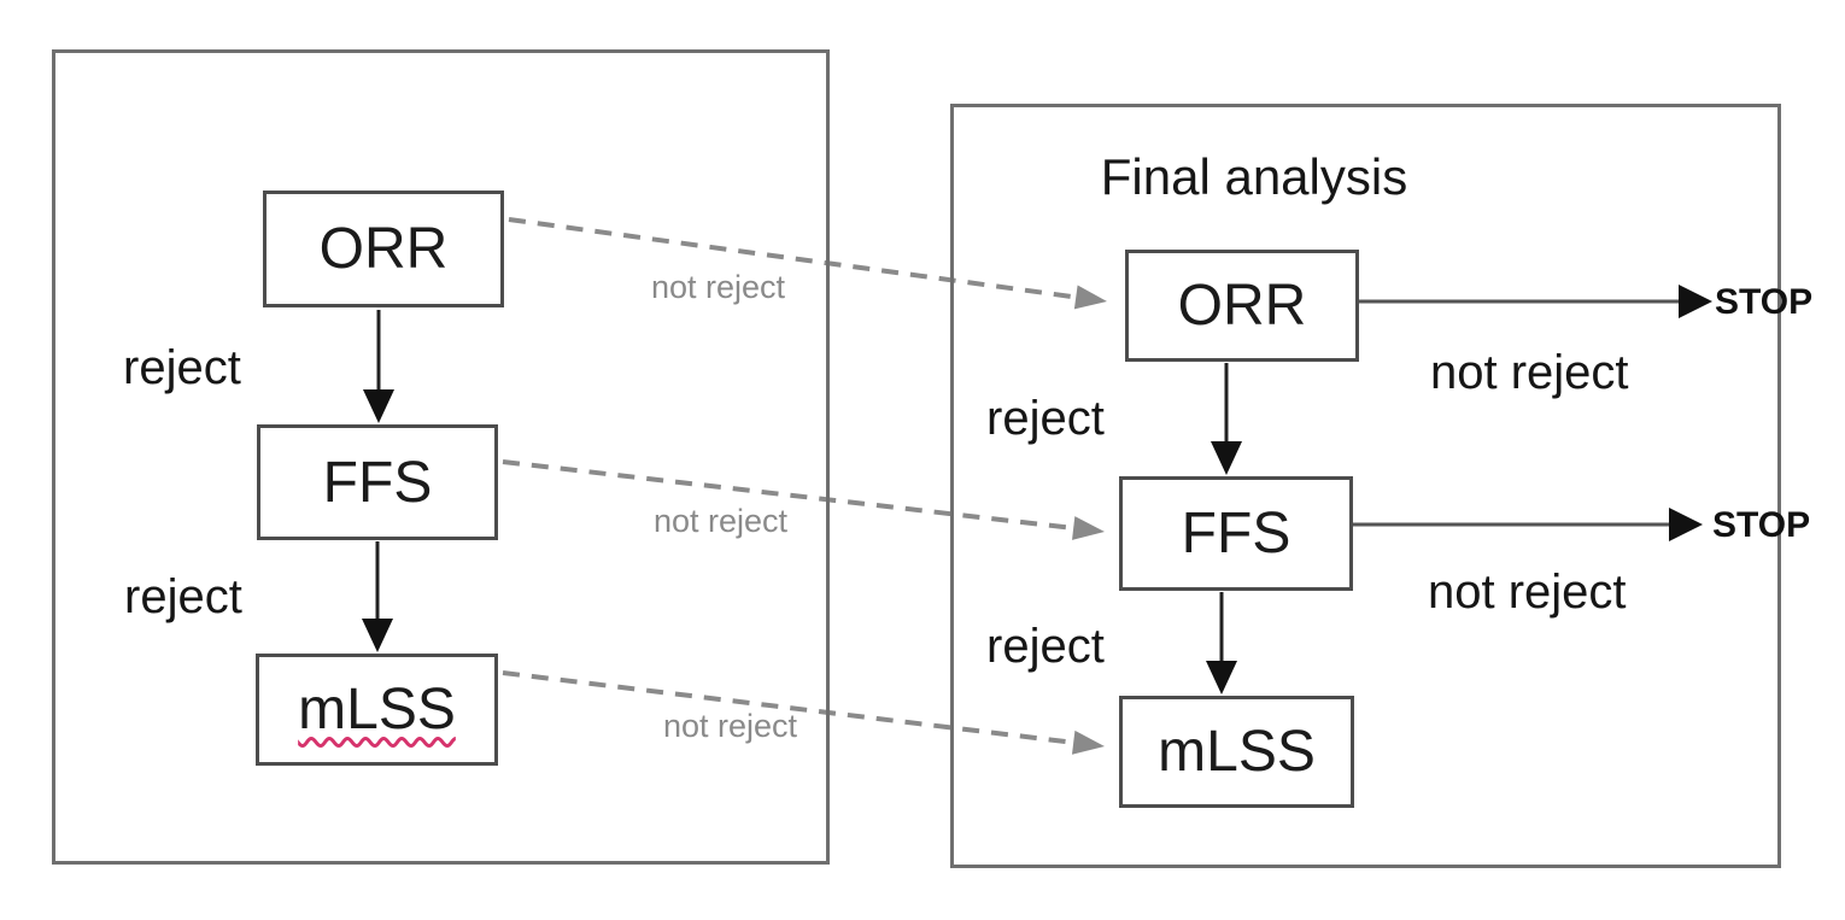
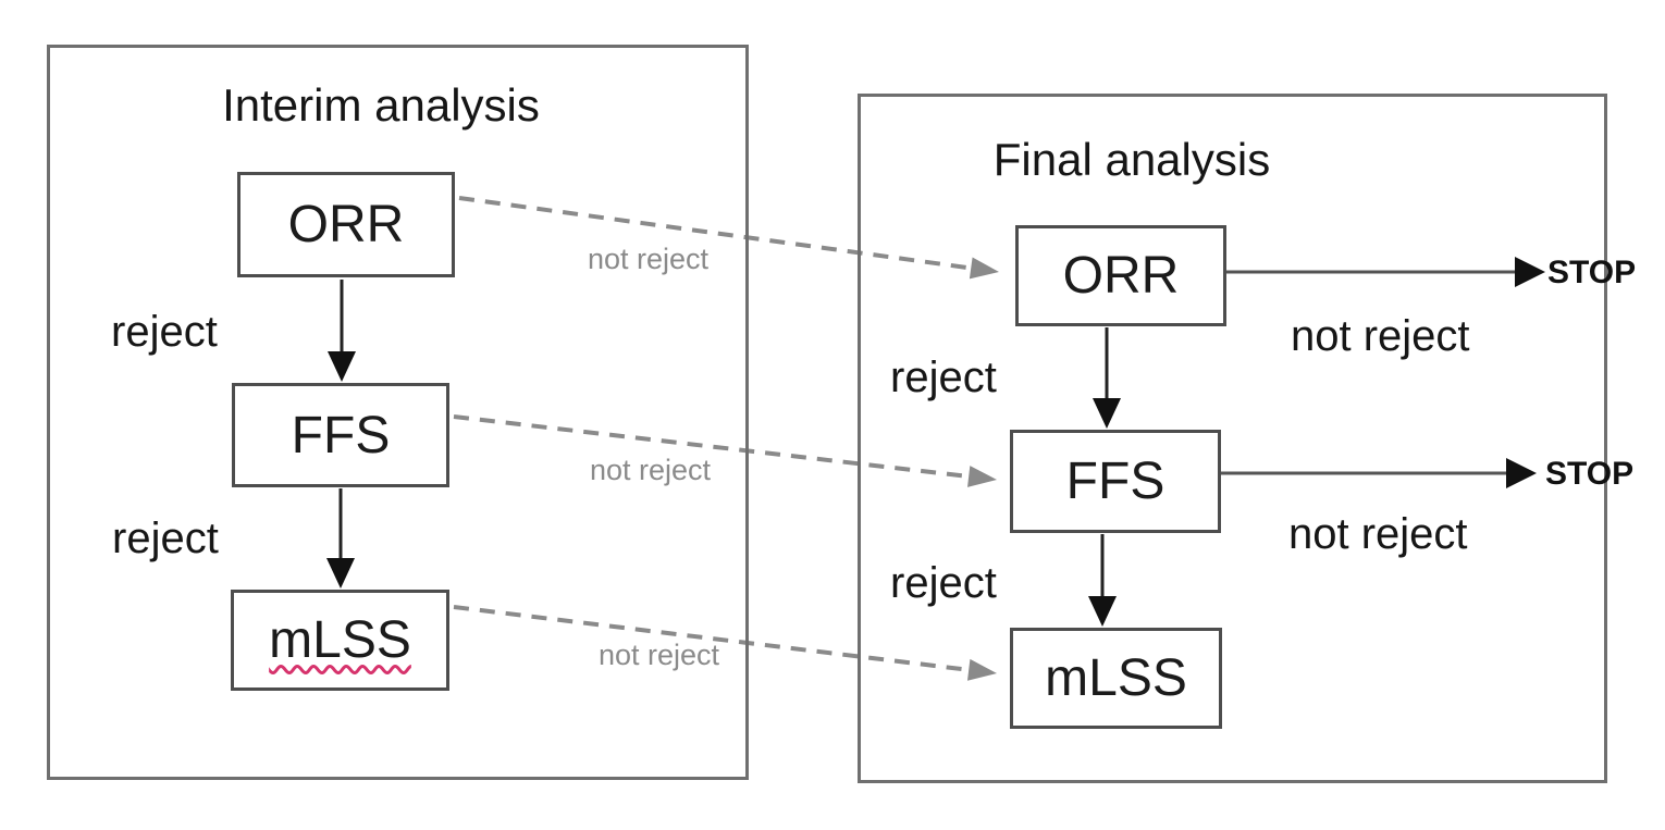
+ Interim analysis
  ORR
  FFS
  mLSS
  reject
  reject
  Final analysis
  ORR
  FFS
  mLSS
  reject
  reject
  not reject
  not reject
  STOP
  STOP
  not reject
  not reject
  not reject
